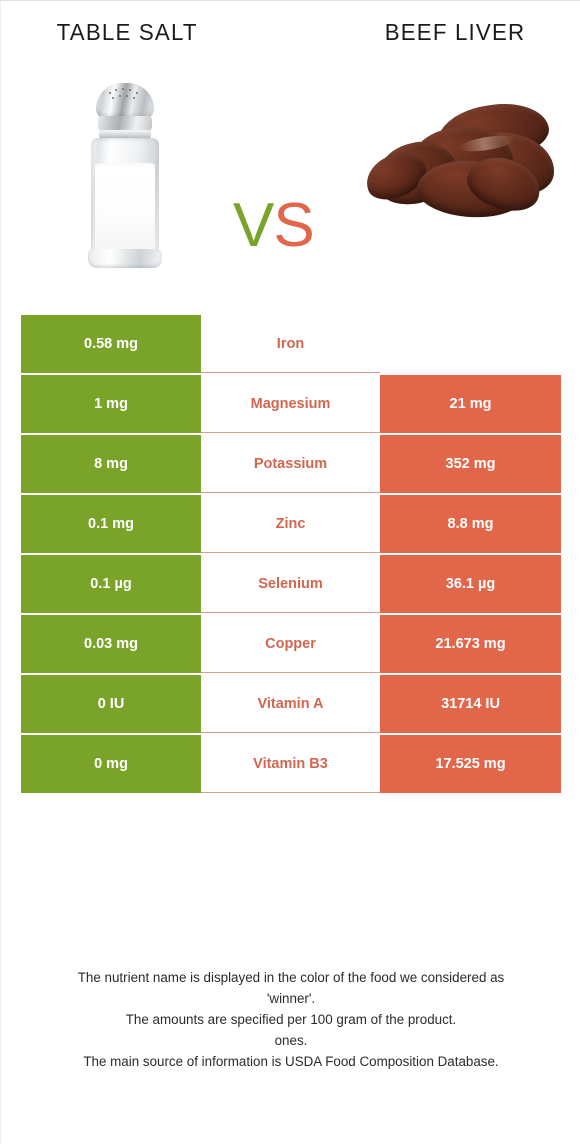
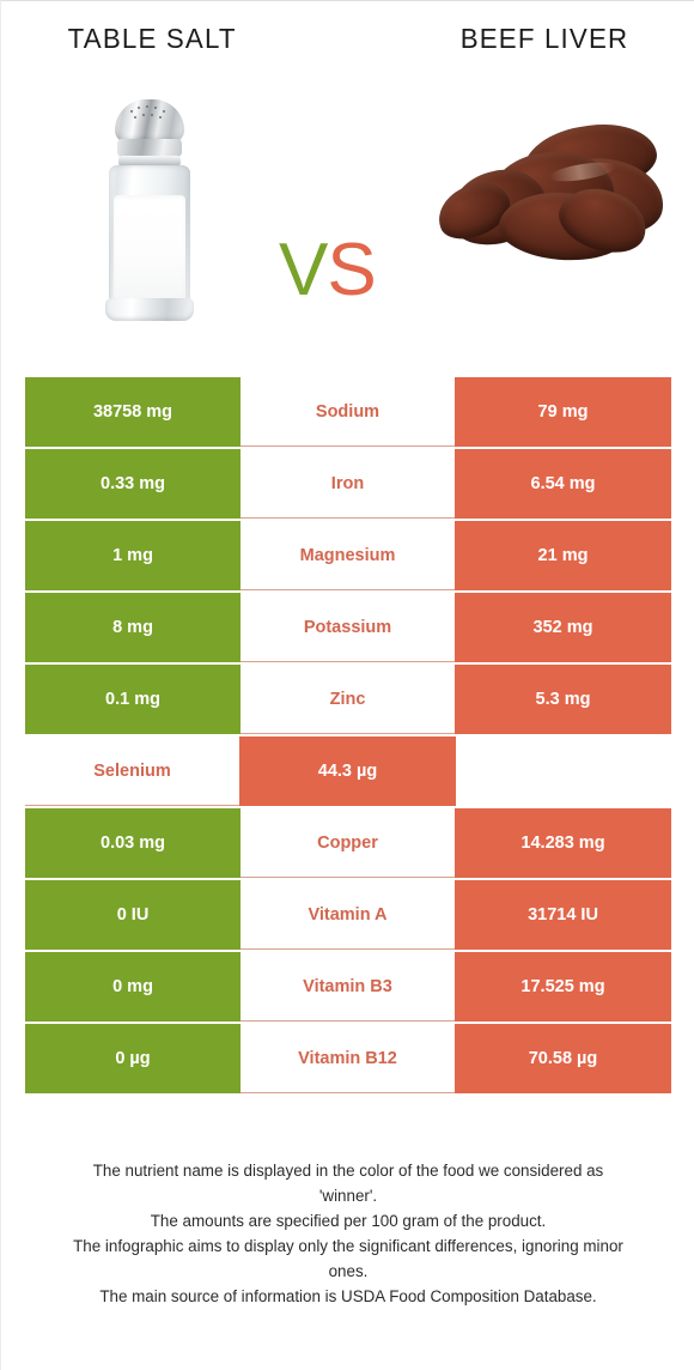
  TABLE SALT
  BEEF LIVER
  VS
+ 38758 mg
+ Sodium
+ 79 mg
- 0.58 mg
+ 0.33 mg
  Iron
+ 6.54 mg
  1 mg
  Magnesium
  21 mg
  8 mg
  Potassium
  352 mg
  0.1 mg
  Zinc
- 8.8 mg
+ 5.3 mg
- 0.1 µg
  Selenium
- 36.1 µg
+ 44.3 µg
  0.03 mg
  Copper
- 21.673 mg
+ 14.283 mg
  0 IU
  Vitamin A
  31714 IU
  0 mg
  Vitamin B3
  17.525 mg
+ 0 µg
+ Vitamin B12
+ 70.58 µg
  The nutrient name is displayed in the color of the food we considered as
  'winner'.
  The amounts are specified per 100 gram of the product.
+ The infographic aims to display only the significant differences, ignoring minor
  ones.
  The main source of information is USDA Food Composition Database.
